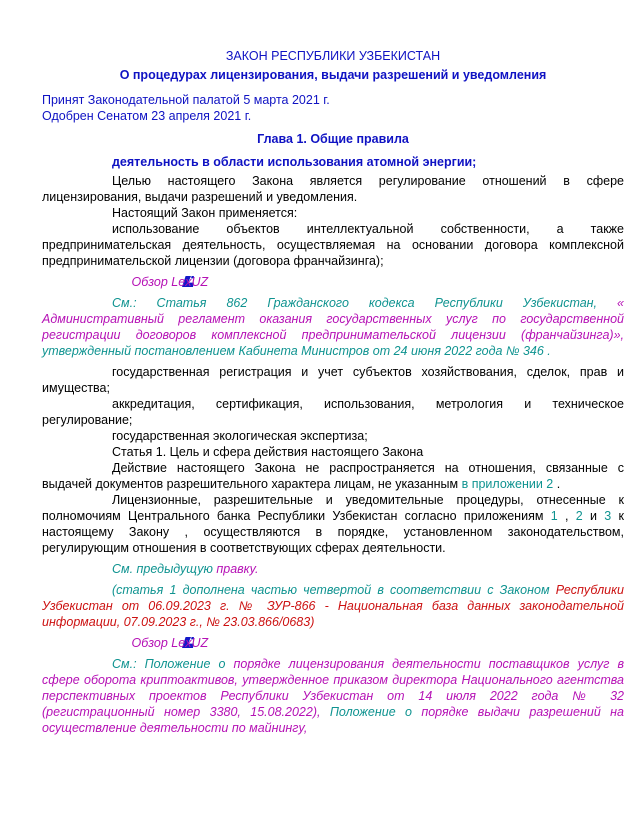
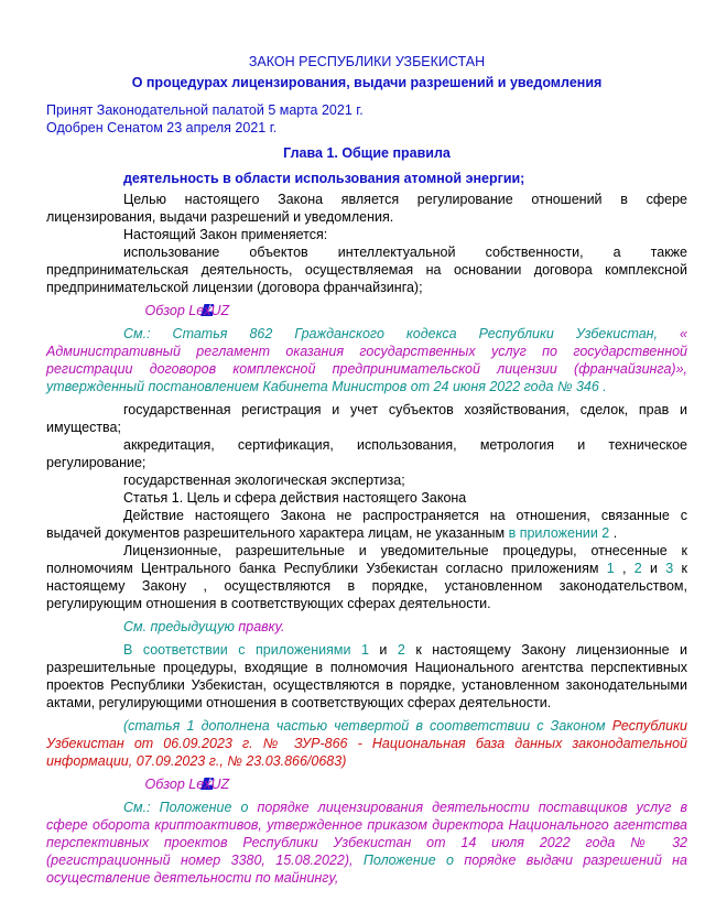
  ЗАКОН РЕСПУБЛИКИ УЗБЕКИСТАН
  О процедурах лицензирования, выдачи разрешений и уведомления
  Принят Законодательной палатой 5 марта 2021 г.
  Одобрен Сенатом 23 апреля 2021 г.
  Глава 1. Общие правила
  деятельность в области использования атомной энергии;
  Целью настоящего Закона является регулирование отношений в сфере лицензирования, выдачи разрешений и уведомления.
  Настоящий Закон применяется:
  использование объектов интеллектуальной собственности, а также предпринимательская деятельность, осуществляемая на основании договора комплексной предпринимательской лицензии (договора франчайзинга);
  Обзор LexUZ
  См.: Статья 862 Гражданского кодекса Республики Узбекистан, « Административный регламент оказания государственных услуг по государственной регистрации договоров комплексной предпринимательской лицензии (франчайзинга)», утвержденный постановлением Кабинета Министров от 24 июня 2022 года № 346 .
  государственная регистрация и учет субъектов хозяйствования, сделок, прав и имущества;
  аккредитация, сертификация, использования, метрология и техническое регулирование;
  государственная экологическая экспертиза;
  Статья 1. Цель и сфера действия настоящего Закона
  Действие настоящего Закона не распространяется на отношения, связанные с выдачей документов разрешительного характера лицам, не указанным в приложении 2 .
  Лицензионные, разрешительные и уведомительные процедуры, отнесенные к полномочиям Центрального банка Республики Узбекистан согласно приложениям 1 , 2 и 3 к настоящему Закону , осуществляются в порядке, установленном законодательством, регулирующим отношения в соответствующих сферах деятельности.
  См. предыдущую правку.
+ В соответствии с приложениями 1 и 2 к настоящему Закону лицензионные и разрешительные процедуры, входящие в полномочия Национального агентства перспективных проектов Республики Узбекистан, осуществляются в порядке, установленном законодательными актами, регулирующими отношения в соответствующих сферах деятельности.
  (статья 1 дополнена частью четвертой в соответствии с Законом Республики Узбекистан от 06.09.2023 г. № ЗУР-866 - Национальная база данных законодательной информации, 07.09.2023 г., № 23.03.866/0683)
  Обзор LexUZ
  См.: Положение о порядке лицензирования деятельности поставщиков услуг в сфере оборота криптоактивов, утвержденное приказом директора Национального агентства перспективных проектов Республики Узбекистан от 14 июля 2022 года № 32 (регистрационный номер 3380, 15.08.2022), Положение о порядке выдачи разрешений на осуществление деятельности по майнингу,
